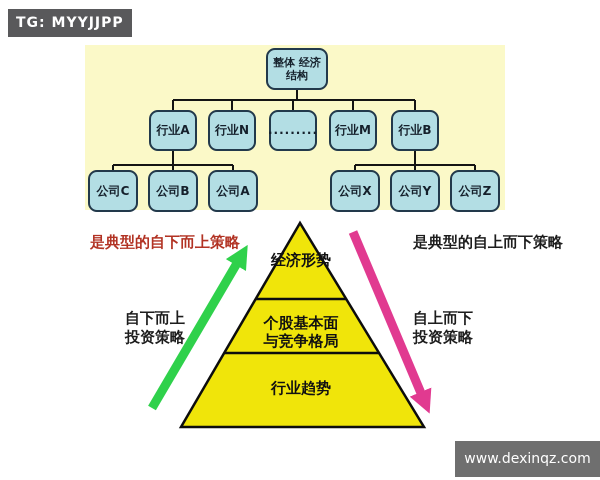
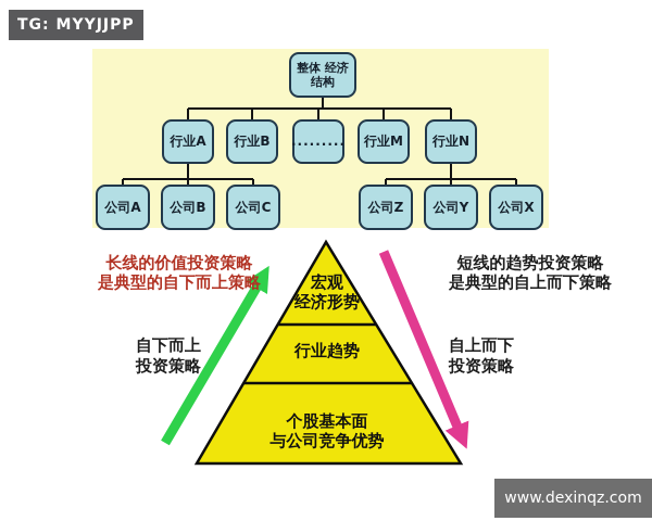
  TG: MYYJJPP
  整体 经济结构
  行业A
- 行业N
+ 行业B
  .........
  行业M
- 行业B
+ 行业N
- 公司C
+ 公司A
  公司B
- 公司A
+ 公司C
- 公司X
+ 公司Z
  公司Y
- 公司Z
+ 公司X
+ 宏观
  经济形势
- 个股基本面
+ 行业趋势
- 与竞争格局
- 行业趋势
+ 个股基本面
+ 与公司竞争优势
+ 长线的价值投资策略
  是典型的自下而上策略
+ 短线的趋势投资策略
  是典型的自上而下策略
  自下而上
  投资策略
  自上而下
  投资策略
  www.dexinqz.com
